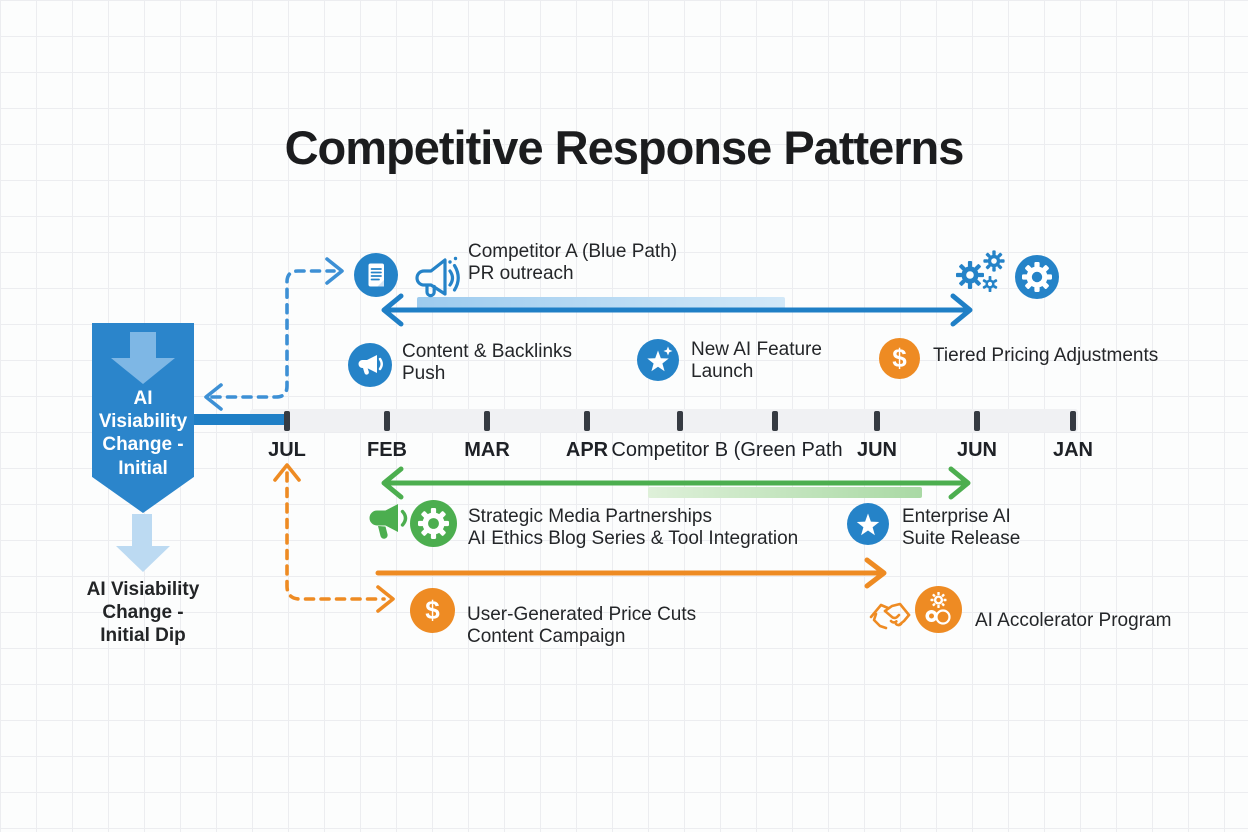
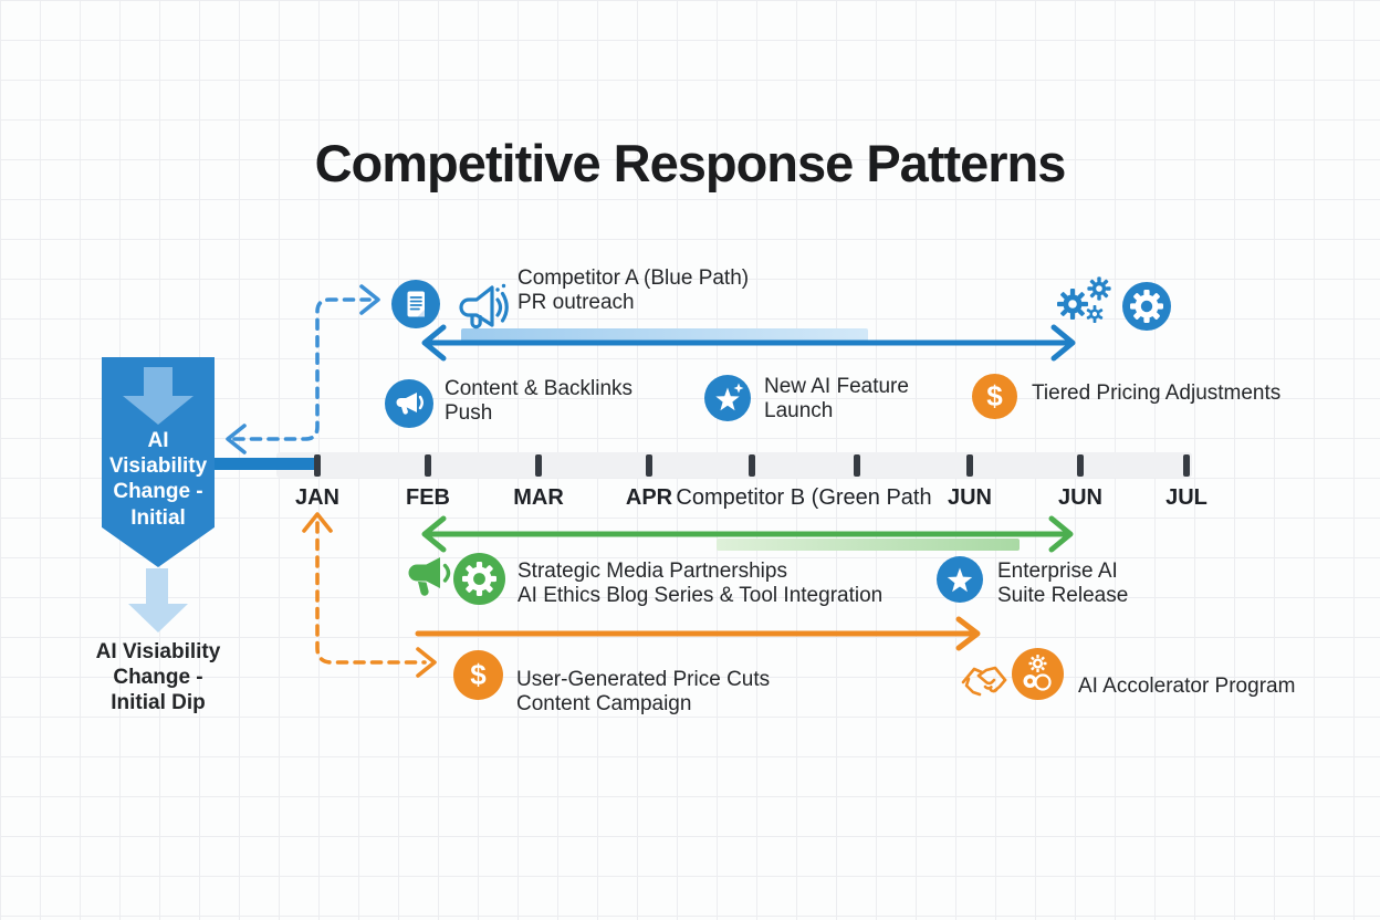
  Competitive Response Patterns
  AI Visiability
  Change -
  Initial
  AI Visiability
  Change -
  Initial Dip
  Competitor A (Blue Path)
  PR outreach
  Content & Backlinks
  Push
  New AI Feature
  Launch
  $
  Tiered Pricing Adjustments
- JUL
+ JAN
  FEB
  MAR
  APR
  Competitor B (Green Path
  JUN
  JUN
- JAN
+ JUL
  Strategic Media Partnerships
  AI Ethics Blog Series & Tool Integration
  Enterprise AI
  Suite Release
  $
  User-Generated Price Cuts
  Content Campaign
  AI Accolerator Program
